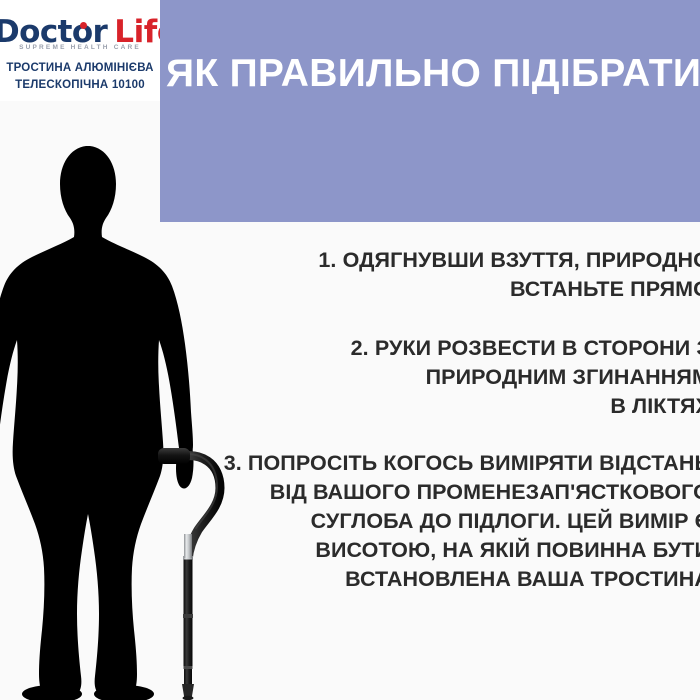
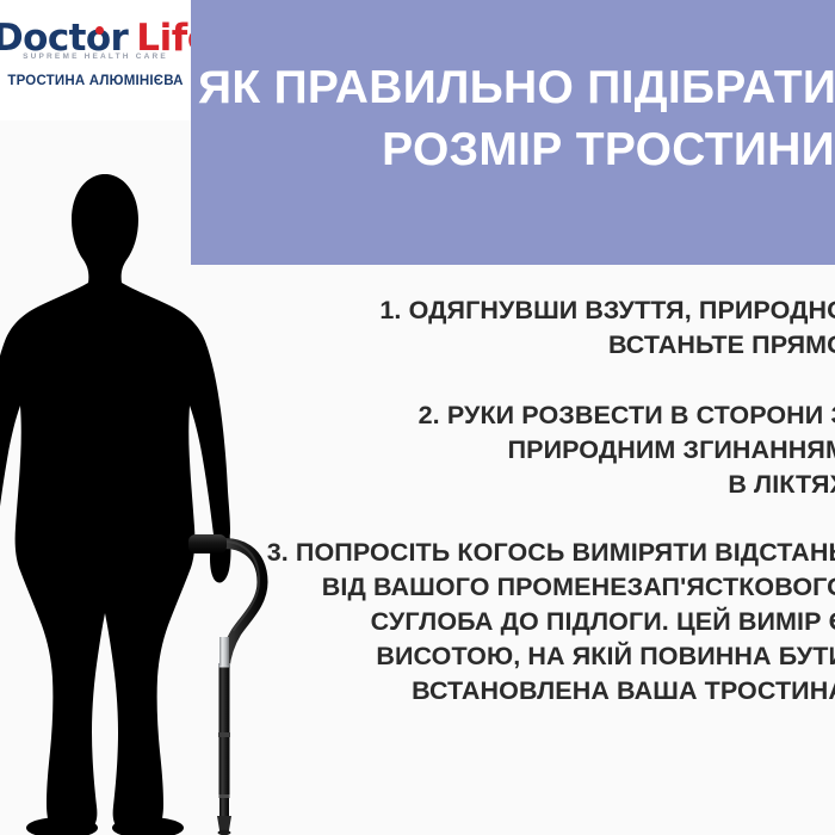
  ЯК ПРАВИЛЬНО ПІДІБРАТИ
+ РОЗМІР ТРОСТИНИ
  Doctor Lif
  ТРОСТИНА АЛЮМІНІЄВА
- ТЕЛЕСКОПІЧНА 10100
  1. ОДЯГНУВШИ ВЗУТТЯ, ПРИРОДН
  ВСТАНЬТЕ ПРЯМ
  2. РУКИ РОЗВЕСТИ В СТОРОНИ
  ПРИРОДНИМ ЗГИНАННЯ
  В ЛІКТЯ
  3. ПОПРОСІТЬ КОГОСЬ ВИМІРЯТИ ВІДСТАН
  ВІД ВАШОГО ПРОМЕНЕЗАП'ЯСТКОВОГ
  СУГЛОБА ДО ПІДЛОГИ. ЦЕЙ ВИМІР
  ВИСОТОЮ, НА ЯКІЙ ПОВИННА БУТ
  ВСТАНОВЛЕНА ВАША ТРОСТИН
